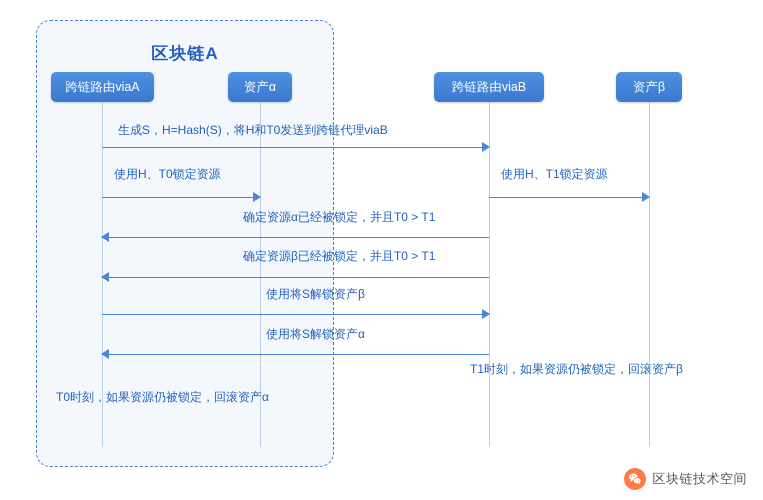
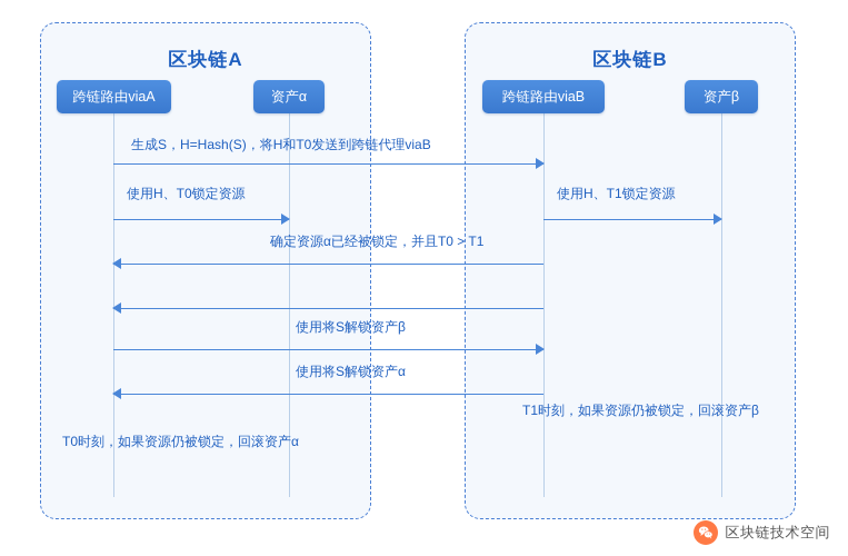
  区块链A
+ 区块链B
  跨链路由viaA
  资产α
  跨链路由viaB
  资产β
  生成S，H=Hash(S)，将H和T0发送到跨链代理viaB
  使用H、T0锁定资源
  使用H、T1锁定资源
  确定资源α已经被锁定，并且T0 > T1
- 确定资源β已经被锁定，并且T0 > T1
  使用将S解锁资产β
  使用将S解锁资产α
  T1时刻，如果资源仍被锁定，回滚资产β
  T0时刻，如果资源仍被锁定，回滚资产α
  区块链技术空间
